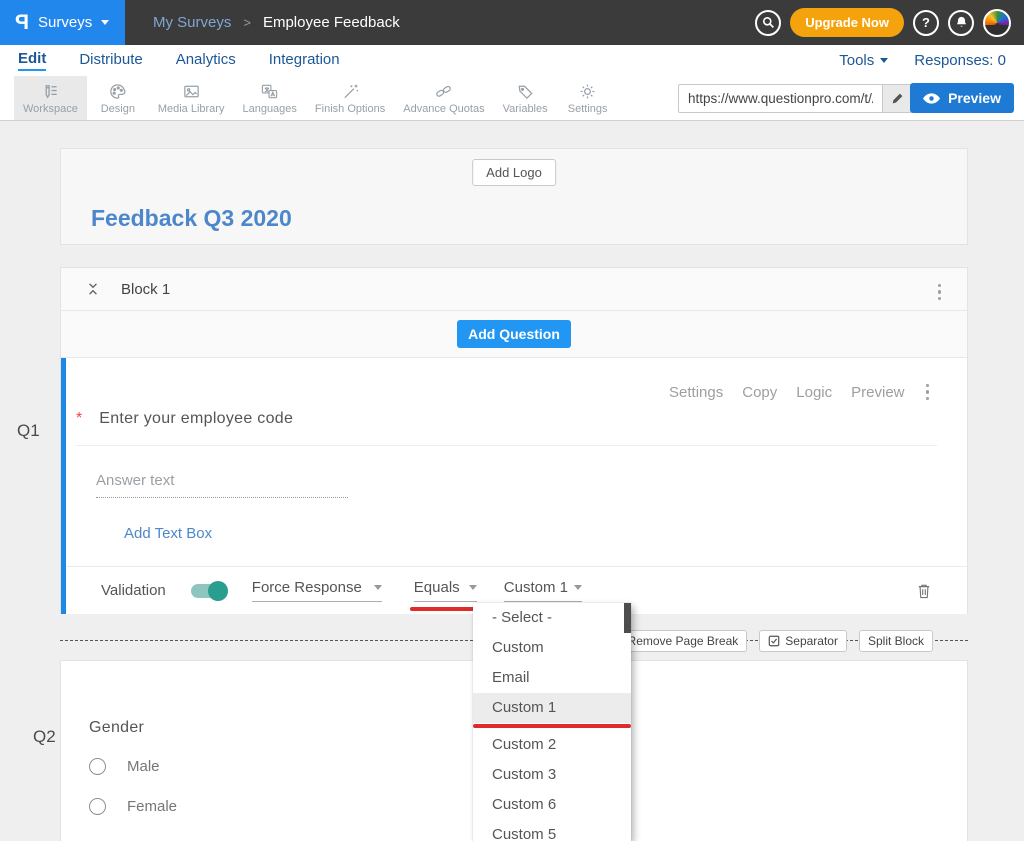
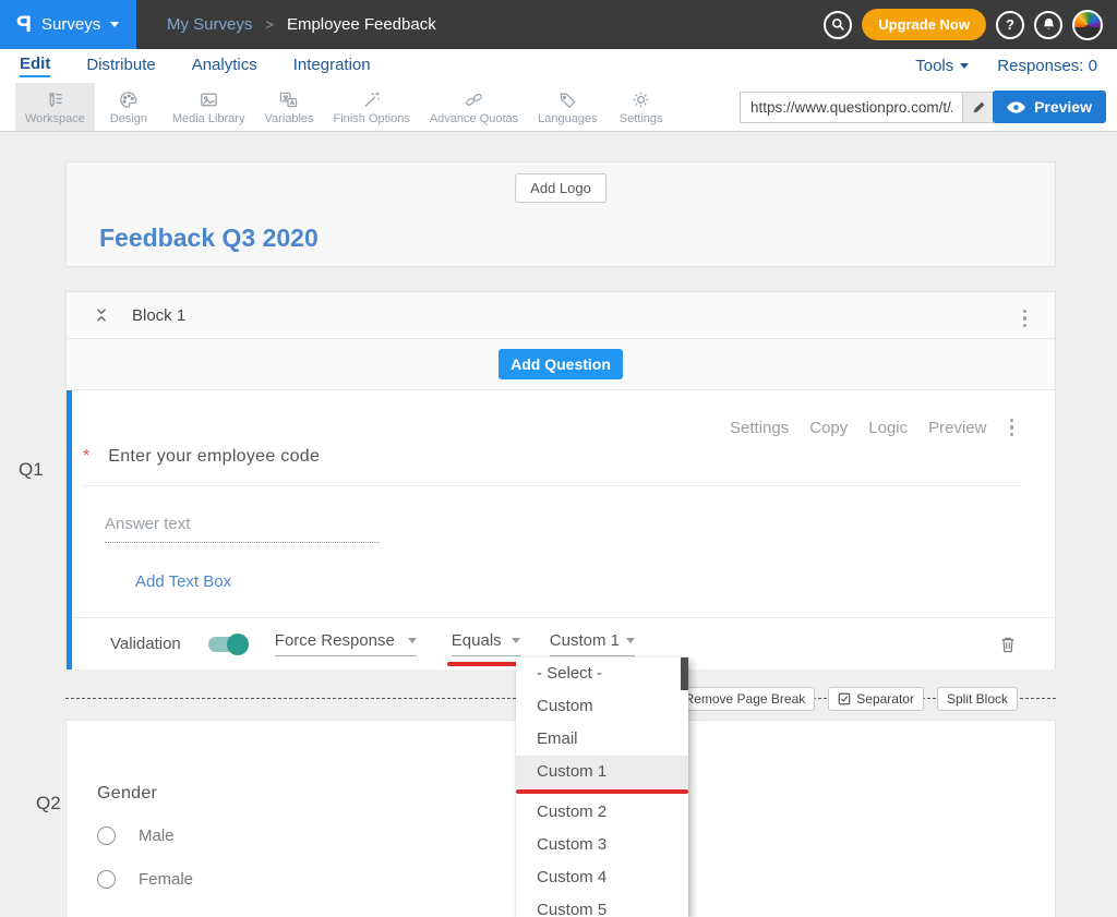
  Surveys
  My Surveys
  >
  Employee Feedback
  Upgrade Now
  ?
  Edit
  Distribute
  Analytics
  Integration
  Tools
  Responses: 0
  Workspace
  Design
  Media Library
- Languages
+ Variables
  Finish Options
  Advance Quotas
- Variables
+ Languages
  Settings
  https://www.questionpro.com/t/
  Preview
  Add Logo
  Feedback Q3 2020
  Block 1
  Add Question
  Settings
  Copy
  Logic
  Preview
  *
  Enter your employee code
  Answer text
  Add Text Box
  Validation
  Force Response
  Equals
  Custom 1
  Remove Page Break
  Separator
  Split Block
  Gender
  Male
  Female
  Q1
  Q2
  - Select -
  Custom
  Email
  Custom 1
  Custom 2
  Custom 3
- Custom 6
+ Custom 4
  Custom 5
